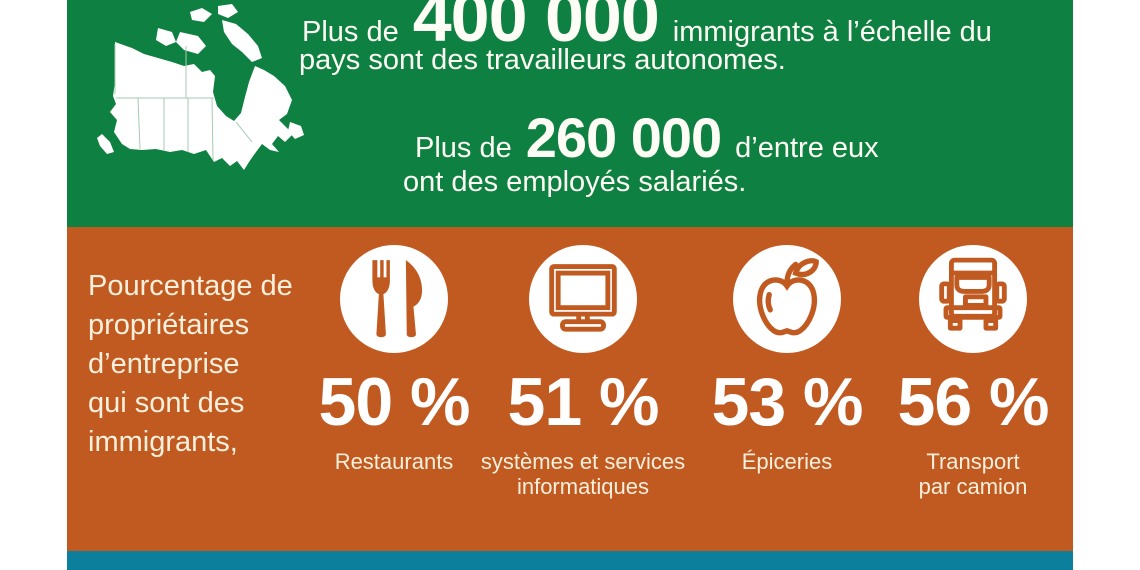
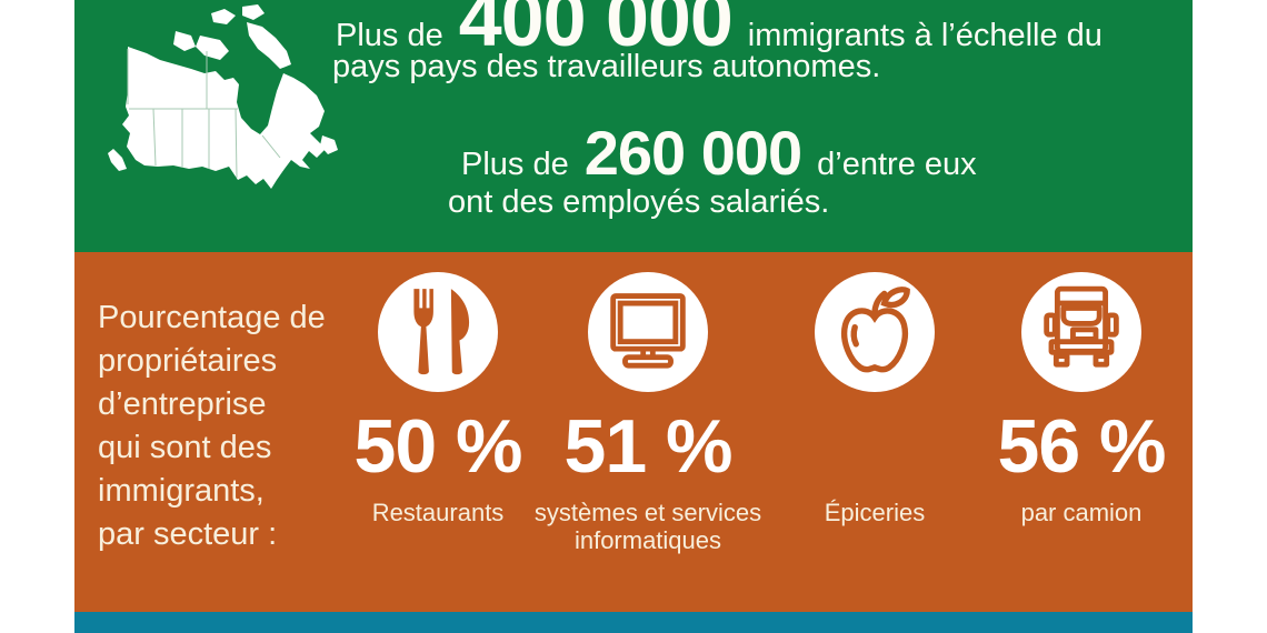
  Plus de 400 000 immigrants à l’échelle du
- pays sont des travailleurs autonomes.
+ pays pays des travailleurs autonomes.
  Plus de 260 000 d’entre eux
  ont des employés salariés.
  Pourcentage de
  propriétaires
  d’entreprise
  qui sont des
  immigrants,
+ par secteur :
  50 %
  Restaurants
  51 %
  systèmes et services
  informatiques
- 53 %
  Épiceries
  56 %
- Transport
  par camion
